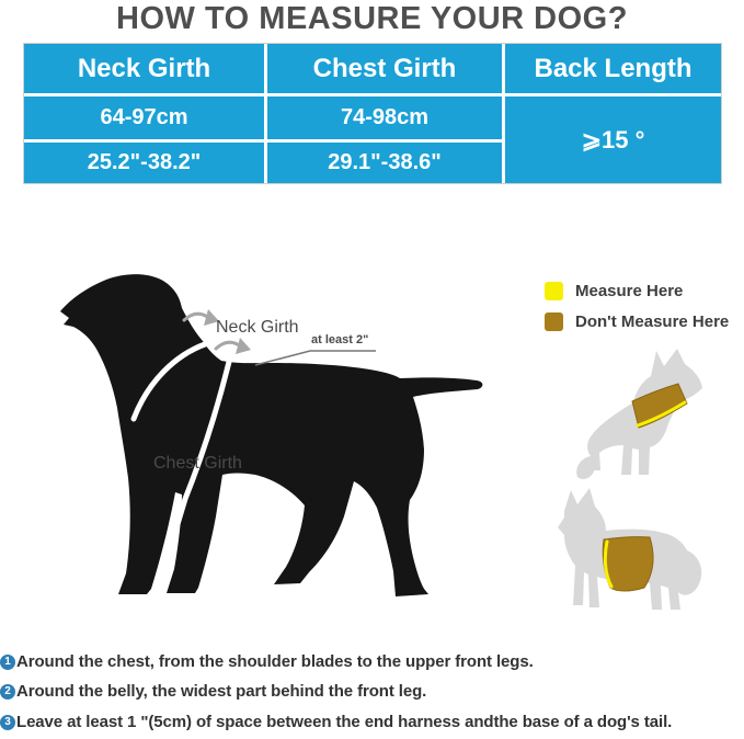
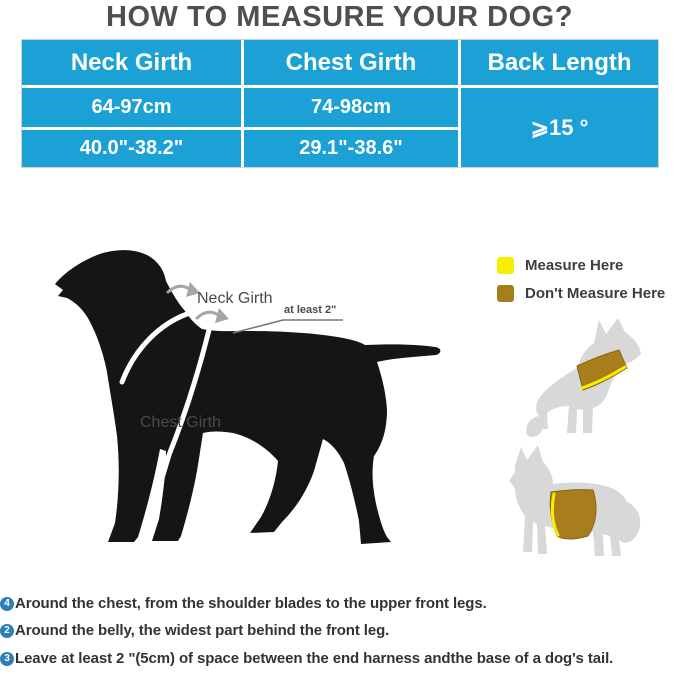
  HOW TO MEASURE YOUR DOG?
  Neck Girth
  Chest Girth
  Back Length
  64-97cm
  74-98cm
  ⩾15 °
- 25.2"-38.2"
+ 40.0"-38.2"
  29.1"-38.6"
  Neck Girth
  at least 2"
  Chest Girth
  Measure Here
  Don't Measure Here
- 1
+ 4
  Around the chest, from the shoulder blades to the upper front legs.
  2
  Around the belly, the widest part behind the front leg.
  3
- Leave at least 1 "(5cm) of space between the end harness andthe base of a dog's tail.
+ Leave at least 2 "(5cm) of space between the end harness andthe base of a dog's tail.
